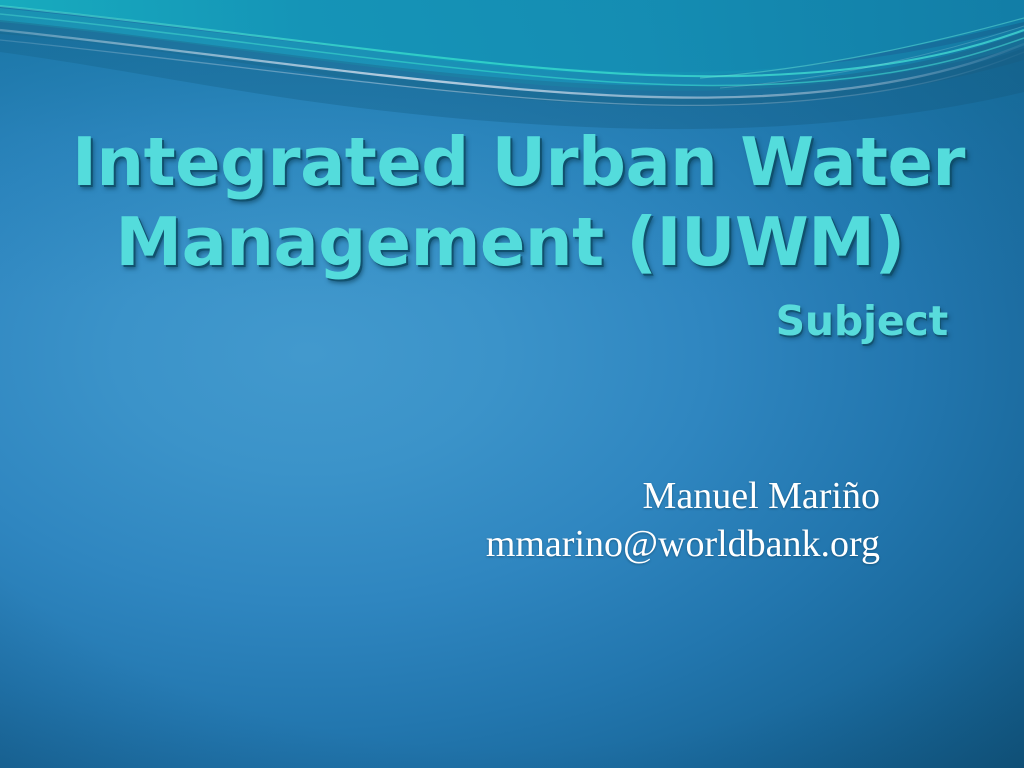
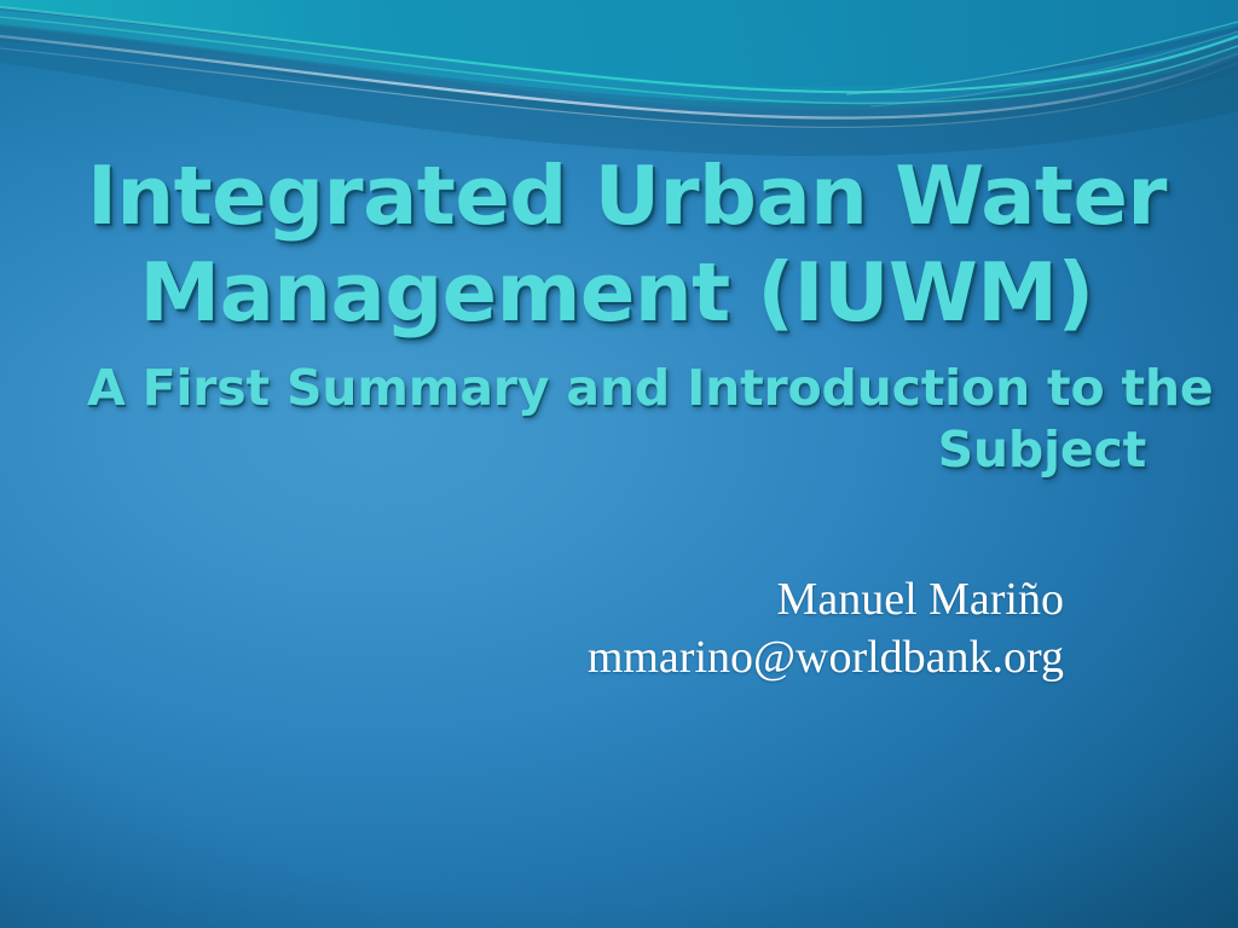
  Integrated Urban Water
  Management (IUWM)
+ A First Summary and Introduction to the
  Subject
  Manuel Mariño
  mmarino@worldbank.org
